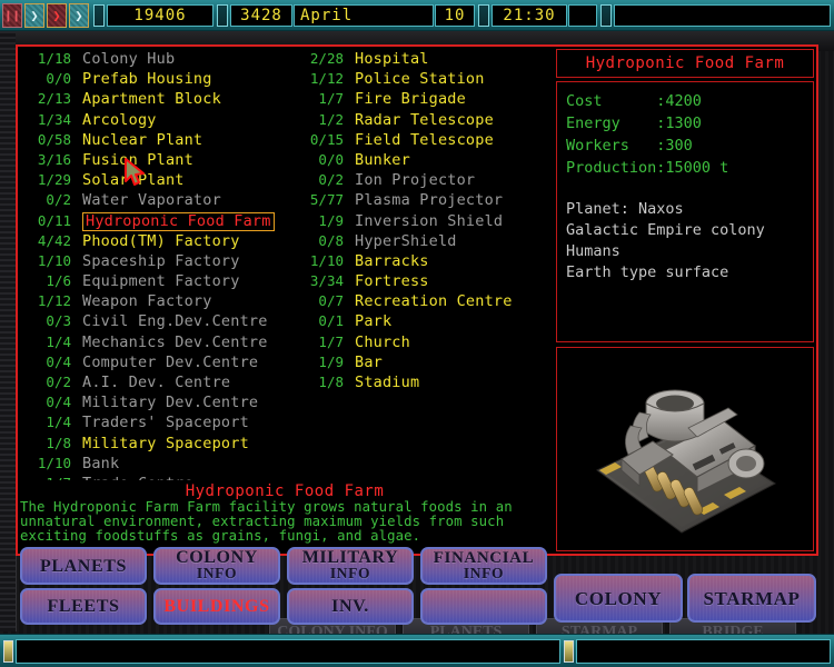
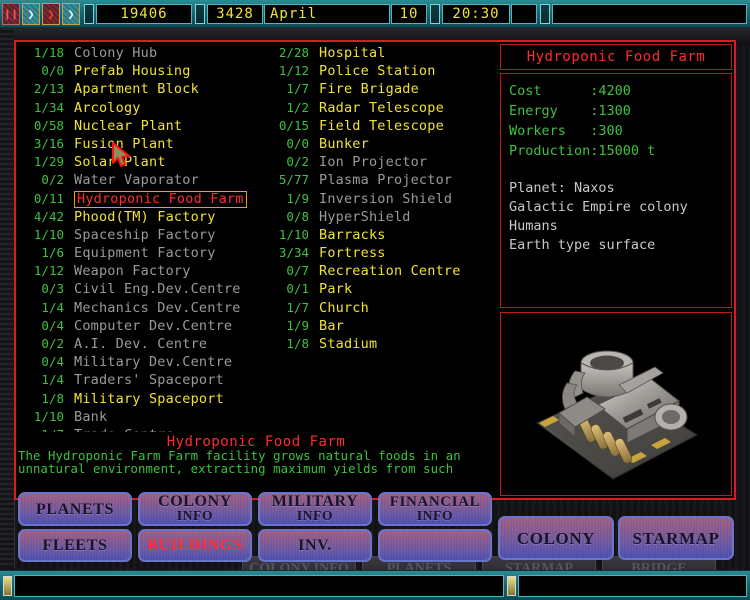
  COLONY INFO
  PLANETS
  STARMAP
  BRIDGE
  ❙❙
  ❯
  ❯
  ❯
  19406
  3428
  April
  10
- 21:30
+ 20:30
  1/18
  Colony Hub
  0/0
  Prefab Housing
  2/13
  Apartment Block
  1/34
  Arcology
  0/58
  Nuclear Plant
  3/16
  Fusion Plant
  1/29
  Solar Plant
  0/2
  Water Vaporator
  0/11
  Hydroponic Food Farm
  4/42
  Phood(TM) Factory
  1/10
  Spaceship Factory
  1/6
  Equipment Factory
  1/12
  Weapon Factory
  0/3
  Civil Eng.Dev.Centre
  1/4
  Mechanics Dev.Centre
  0/4
  Computer Dev.Centre
  0/2
  A.I. Dev. Centre
  0/4
  Military Dev.Centre
  1/4
  Traders' Spaceport
  1/8
  Military Spaceport
  1/10
  Bank
  2/28
  Hospital
  1/12
  Police Station
  1/7
  Fire Brigade
  1/2
  Radar Telescope
  0/15
  Field Telescope
  0/0
  Bunker
  0/2
  Ion Projector
  5/77
  Plasma Projector
  1/9
  Inversion Shield
  0/8
  HyperShield
  1/10
  Barracks
  3/34
  Fortress
  0/7
  Recreation Centre
  0/1
  Park
  1/7
  Church
  1/9
  Bar
  1/8
  Stadium
  Hydroponic Food Farm
  The Hydroponic Farm Farm facility grows natural foods in an
  unnatural environment, extracting maximum yields from such
- exciting foodstuffs as grains, fungi, and algae.
  Hydroponic Food Farm
  Cost :4200
  Energy :1300
  Workers :300
  Production:15000 t
  Planet: Naxos
  Galactic Empire colony
  Humans
  Earth type surface
  PLANETS
  COLONY
  INFO
  MILITARY
  INFO
  FINANCIAL
  INFO
  FLEETS
  BUILDINGS
  INV.
  COLONY
  STARMAP
